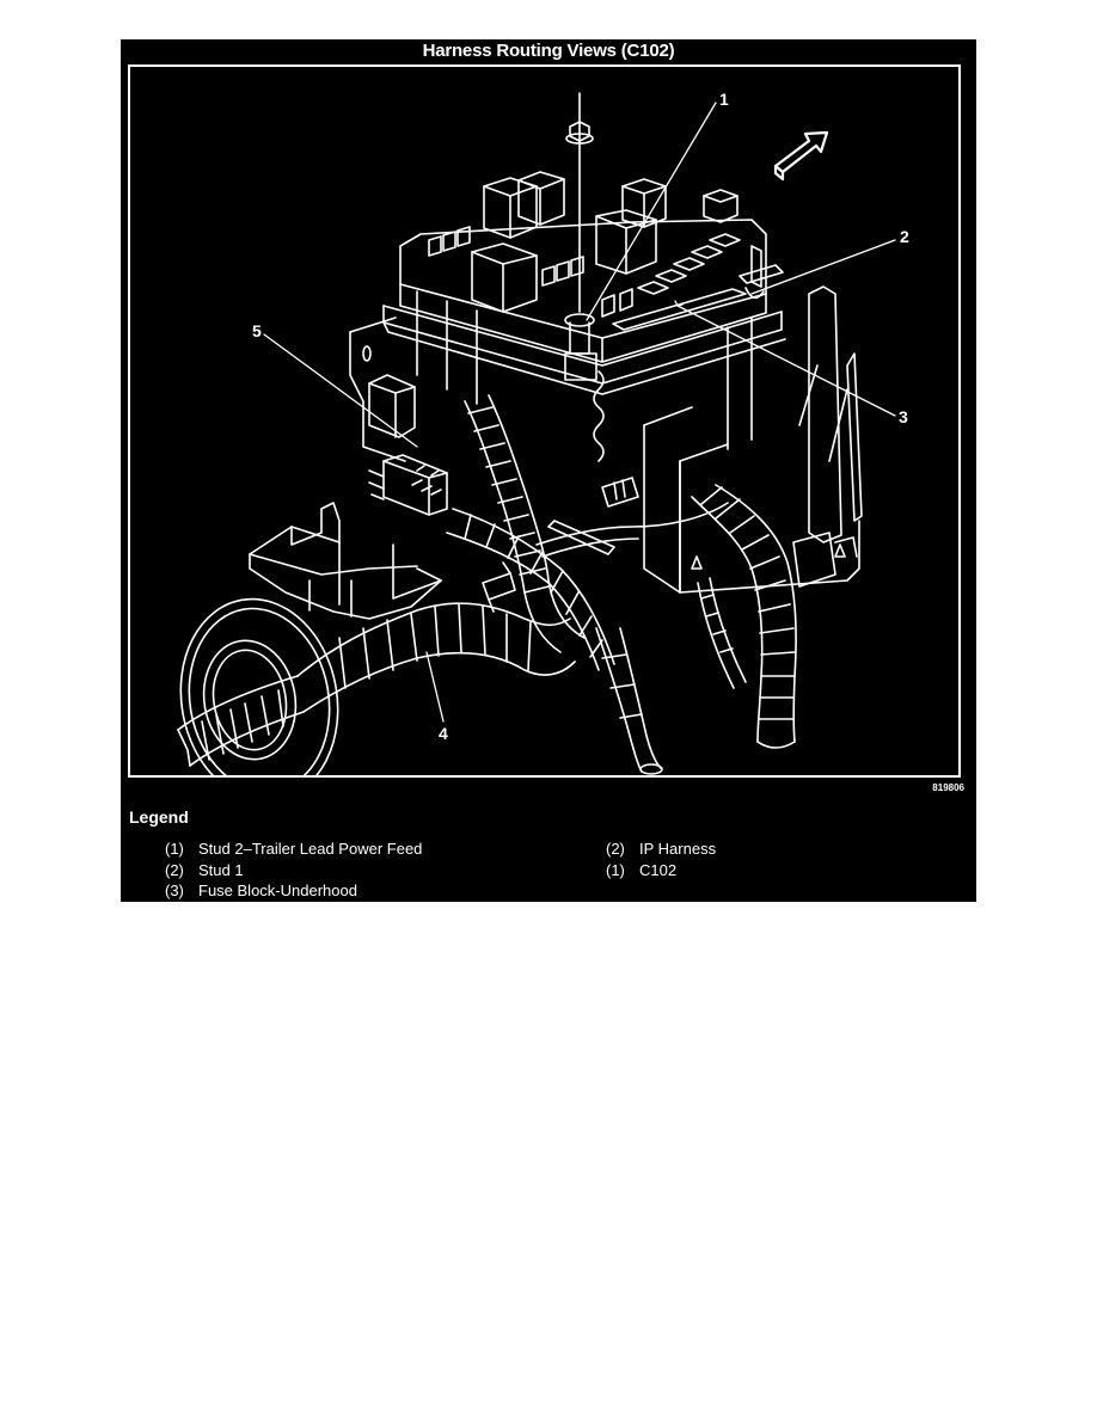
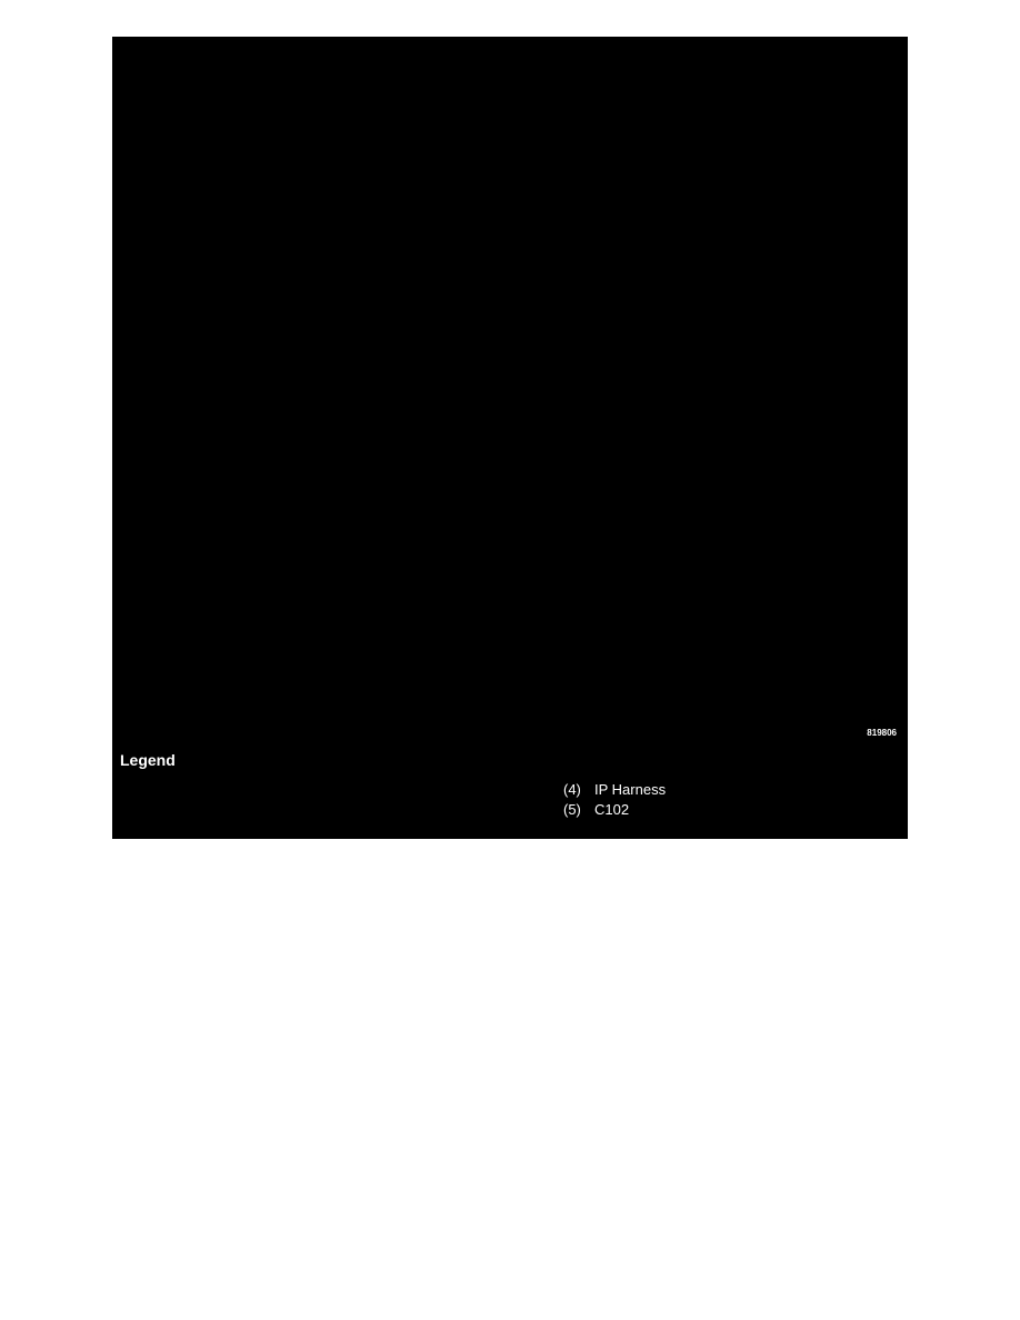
- Harness Routing Views (C102)
- 1
- 2
- 3
- 4
- 5
  819806
  Legend
- (1) Stud 2–Trailer Lead Power Feed
- (2) Stud 1
- (3) Fuse Block-Underhood
- (2) IP Harness
+ (4) IP Harness
- (1) C102
+ (5) C102
